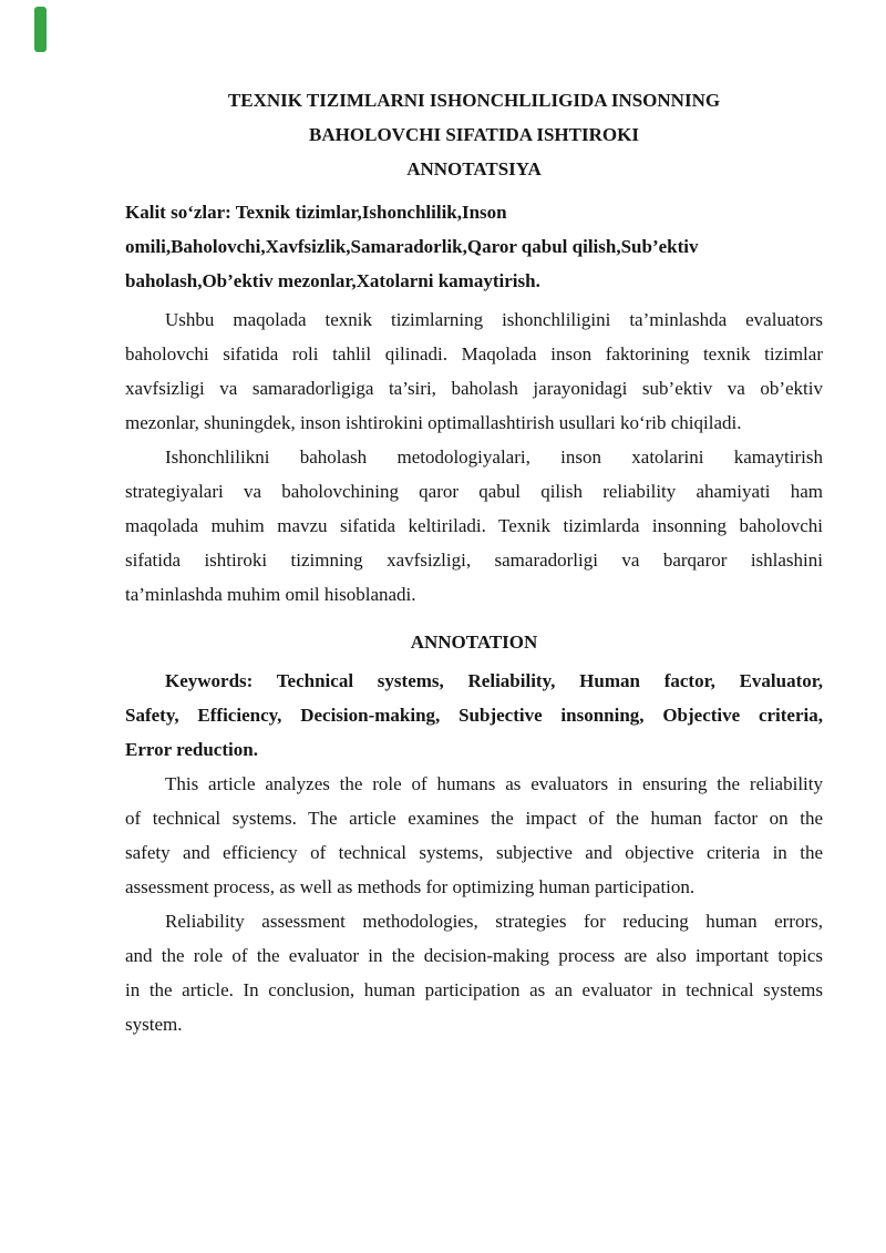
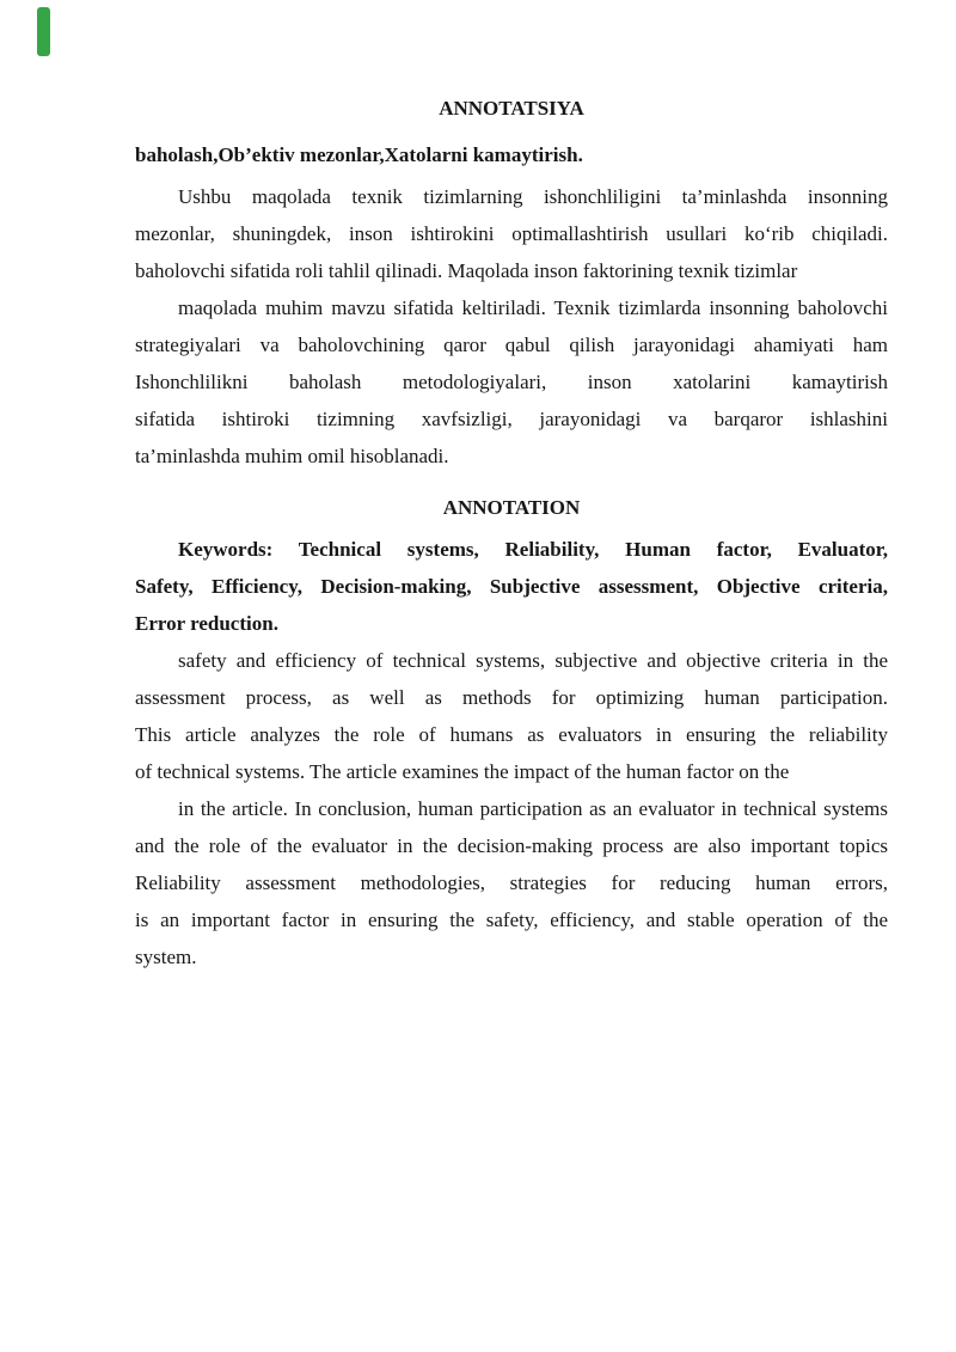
- TEXNIK TIZIMLARNI ISHONCHLILIGIDA INSONNING
- BAHOLOVCHI SIFATIDA ISHTIROKI
  ANNOTATSIYA
- Kalit so‘zlar: Texnik tizimlar,Ishonchlilik,Inson
- omili,Baholovchi,Xavfsizlik,Samaradorlik,Qaror qabul qilish,Sub’ektiv
  baholash,Ob’ektiv mezonlar,Xatolarni kamaytirish.
- Ushbu maqolada texnik tizimlarning ishonchliligini ta’minlashda evaluators
+ Ushbu maqolada texnik tizimlarning ishonchliligini ta’minlashda insonning
- baholovchi sifatida roli tahlil qilinadi. Maqolada inson faktorining texnik tizimlar
+ mezonlar, shuningdek, inson ishtirokini optimallashtirish usullari ko‘rib chiqiladi.
- xavfsizligi va samaradorligiga ta’siri, baholash jarayonidagi sub’ektiv va ob’ektiv
- mezonlar, shuningdek, inson ishtirokini optimallashtirish usullari ko‘rib chiqiladi.
+ baholovchi sifatida roli tahlil qilinadi. Maqolada inson faktorining texnik tizimlar
- Ishonchlilikni baholash metodologiyalari, inson xatolarini kamaytirish
+ maqolada muhim mavzu sifatida keltiriladi. Texnik tizimlarda insonning baholovchi
- strategiyalari va baholovchining qaror qabul qilish reliability ahamiyati ham
+ strategiyalari va baholovchining qaror qabul qilish jarayonidagi ahamiyati ham
- maqolada muhim mavzu sifatida keltiriladi. Texnik tizimlarda insonning baholovchi
+ Ishonchlilikni baholash metodologiyalari, inson xatolarini kamaytirish
- sifatida ishtiroki tizimning xavfsizligi, samaradorligi va barqaror ishlashini
+ sifatida ishtiroki tizimning xavfsizligi, jarayonidagi va barqaror ishlashini
  ta’minlashda muhim omil hisoblanadi.
  ANNOTATION
  Keywords: Technical systems, Reliability, Human factor, Evaluator,
- Safety, Efficiency, Decision-making, Subjective insonning, Objective criteria,
+ Safety, Efficiency, Decision-making, Subjective assessment, Objective criteria,
  Error reduction.
- This article analyzes the role of humans as evaluators in ensuring the reliability
+ safety and efficiency of technical systems, subjective and objective criteria in the
- of technical systems. The article examines the impact of the human factor on the
+ assessment process, as well as methods for optimizing human participation.
- safety and efficiency of technical systems, subjective and objective criteria in the
+ This article analyzes the role of humans as evaluators in ensuring the reliability
- assessment process, as well as methods for optimizing human participation.
+ of technical systems. The article examines the impact of the human factor on the
- Reliability assessment methodologies, strategies for reducing human errors,
+ in the article. In conclusion, human participation as an evaluator in technical systems
  and the role of the evaluator in the decision-making process are also important topics
- in the article. In conclusion, human participation as an evaluator in technical systems
+ Reliability assessment methodologies, strategies for reducing human errors,
+ is an important factor in ensuring the safety, efficiency, and stable operation of the
  system.
